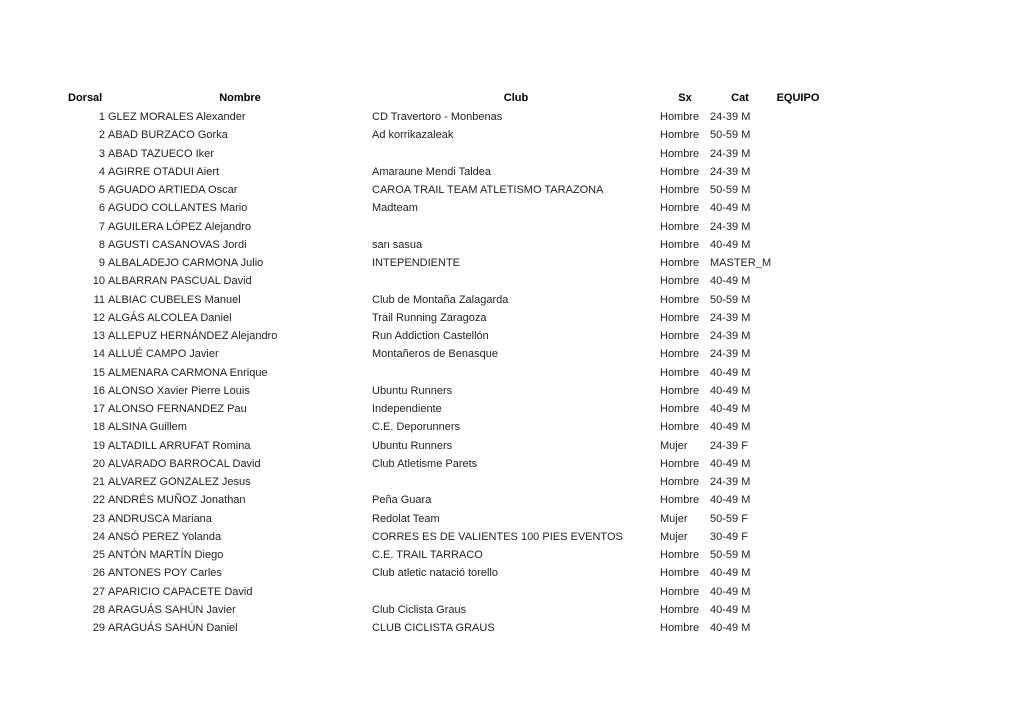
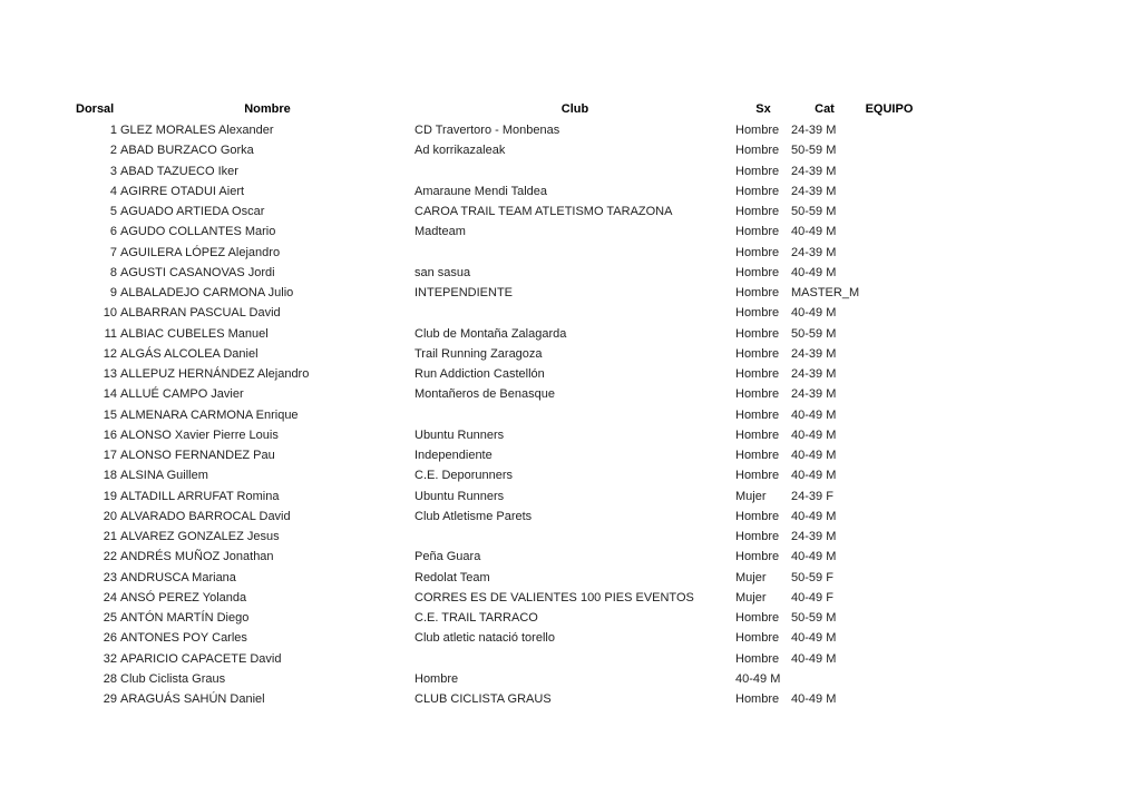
  Dorsal
  Nombre
  Club
  Sx
  Cat
  EQUIPO
  1
  GLEZ MORALES Alexander
  CD Travertoro - Monbenas
  Hombre
  24-39 M
  2
  ABAD BURZACO Gorka
  Ad korrikazaleak
  Hombre
  50-59 M
  3
  ABAD TAZUECO Iker
  Hombre
  24-39 M
  4
  AGIRRE OTADUI Aiert
  Amaraune Mendi Taldea
  Hombre
  24-39 M
  5
  AGUADO ARTIEDA Oscar
  CAROA TRAIL TEAM ATLETISMO TARAZONA
  Hombre
  50-59 M
  6
  AGUDO COLLANTES Mario
  Madteam
  Hombre
  40-49 M
  7
  AGUILERA LÓPEZ Alejandro
  Hombre
  24-39 M
  8
  AGUSTI CASANOVAS Jordi
  san sasua
  Hombre
  40-49 M
  9
  ALBALADEJO CARMONA Julio
  INTEPENDIENTE
  Hombre
  MASTER_M
  10
  ALBARRAN PASCUAL David
  Hombre
  40-49 M
  11
  ALBIAC CUBELES Manuel
  Club de Montaña Zalagarda
  Hombre
  50-59 M
  12
  ALGÁS ALCOLEA Daniel
  Trail Running Zaragoza
  Hombre
  24-39 M
  13
  ALLEPUZ HERNÁNDEZ Alejandro
  Run Addiction Castellón
  Hombre
  24-39 M
  14
  ALLUÉ CAMPO Javier
  Montañeros de Benasque
  Hombre
  24-39 M
  15
  ALMENARA CARMONA Enrique
  Hombre
  40-49 M
  16
  ALONSO Xavier Pierre Louis
  Ubuntu Runners
  Hombre
  40-49 M
  17
  ALONSO FERNANDEZ Pau
  Independiente
  Hombre
  40-49 M
  18
  ALSINA Guillem
  C.E. Deporunners
  Hombre
  40-49 M
  19
  ALTADILL ARRUFAT Romina
  Ubuntu Runners
  Mujer
  24-39 F
  20
  ALVARADO BARROCAL David
  Club Atletisme Parets
  Hombre
  40-49 M
  21
  ALVAREZ GONZALEZ Jesus
  Hombre
  24-39 M
  22
  ANDRÉS MUÑOZ Jonathan
  Peña Guara
  Hombre
  40-49 M
  23
  ANDRUSCA Mariana
  Redolat Team
  Mujer
  50-59 F
  24
  ANSÓ PEREZ Yolanda
  CORRES ES DE VALIENTES 100 PIES EVENTOS
  Mujer
- 30-49 F
+ 40-49 F
  25
  ANTÓN MARTÍN Diego
  C.E. TRAIL TARRACO
  Hombre
  50-59 M
  26
  ANTONES POY Carles
  Club atletic natació torello
  Hombre
  40-49 M
- 27
+ 32
  APARICIO CAPACETE David
  Hombre
  40-49 M
  28
- ARAGUÁS SAHÚN Javier
  Club Ciclista Graus
  Hombre
  40-49 M
  29
  ARAGUÁS SAHÚN Daniel
  CLUB CICLISTA GRAUS
  Hombre
  40-49 M
